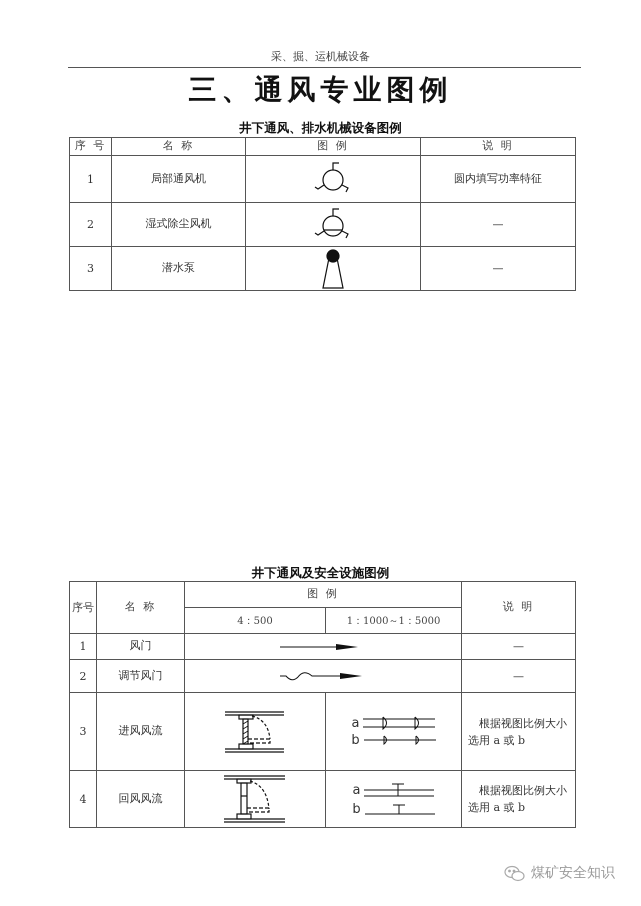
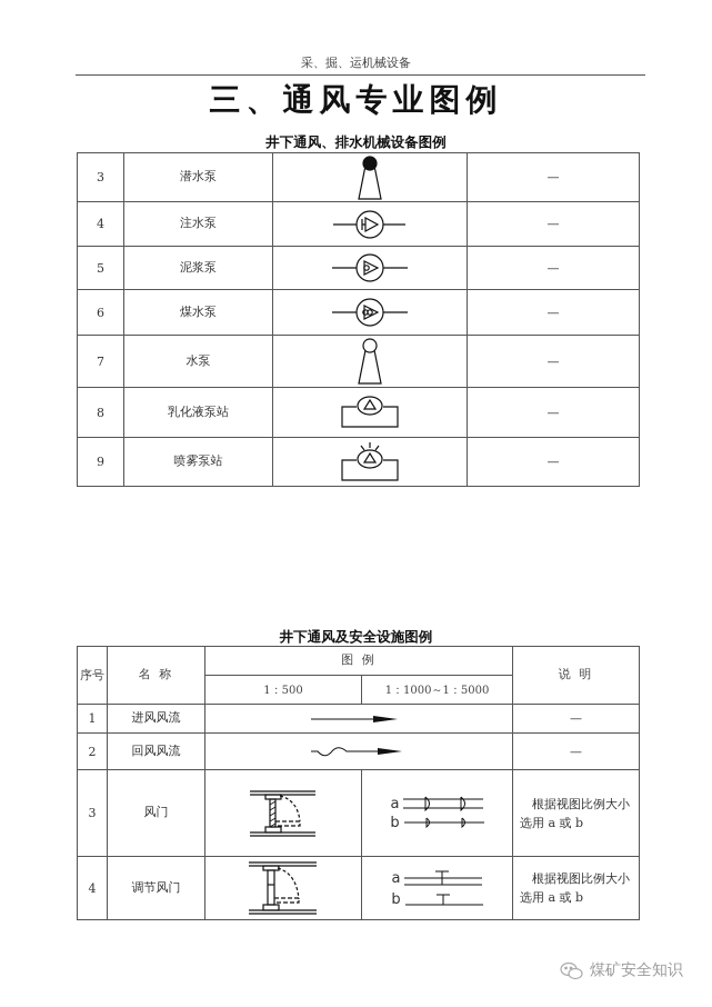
  采、掘、运机械设备
  三、通风专业图例
  井下通风、排水机械设备图例
- 序 号	名 称	图 例	说 明
- 1	局部通风机		圆内填写功率特征
- 2	湿式除尘风机		—
  3	潜水泵		—
+ 4	注水泵		—
+ 5	泥浆泵		—
+ 6	煤水泵		—
+ 7	水泵		—
+ 8	乳化液泵站		—
+ 9	喷雾泵站		—
  井下通风及安全设施图例
  序号	名 称	图 例	说 明
- 4：500	1：1000～1：5000
+ 1：500	1：1000～1：5000
- 1	风门		—
+ 1	进风风流		—
- 2	调节风门		—
+ 2	回风风流		—
- 3	进风风流		a b	根据视图比例大小选用 a 或 b
+ 3	风门		a b	根据视图比例大小选用 a 或 b
- 4	回风风流		a b	根据视图比例大小选用 a 或 b
+ 4	调节风门		a b	根据视图比例大小选用 a 或 b
  煤矿安全知识
